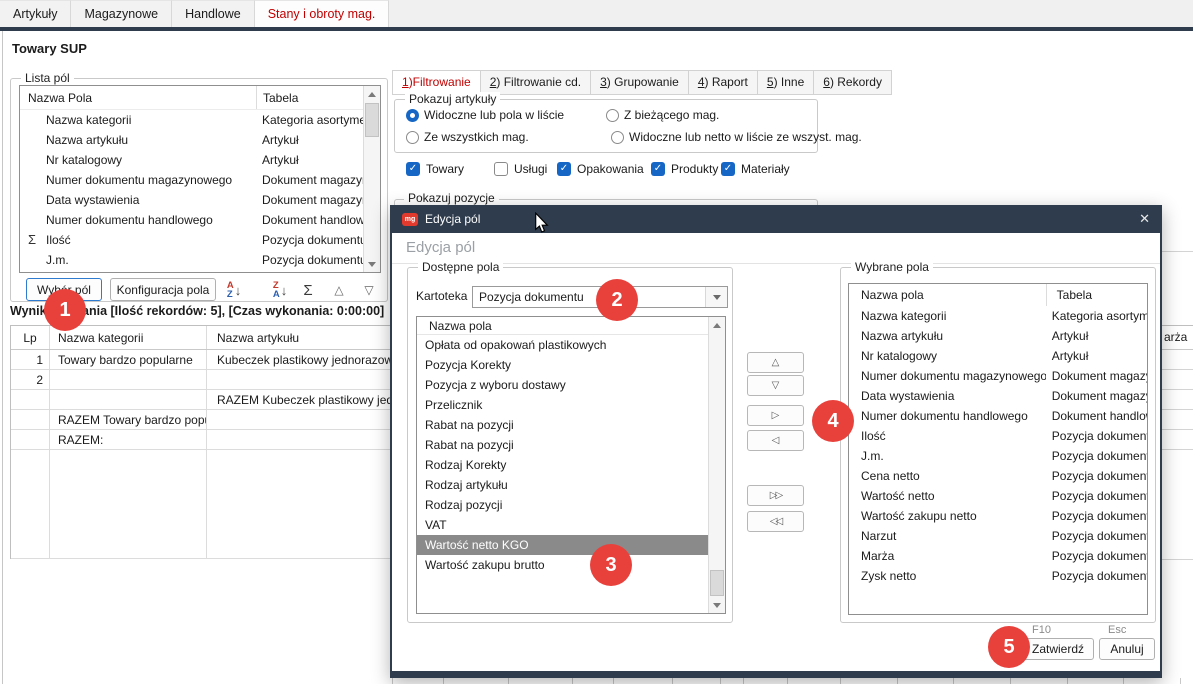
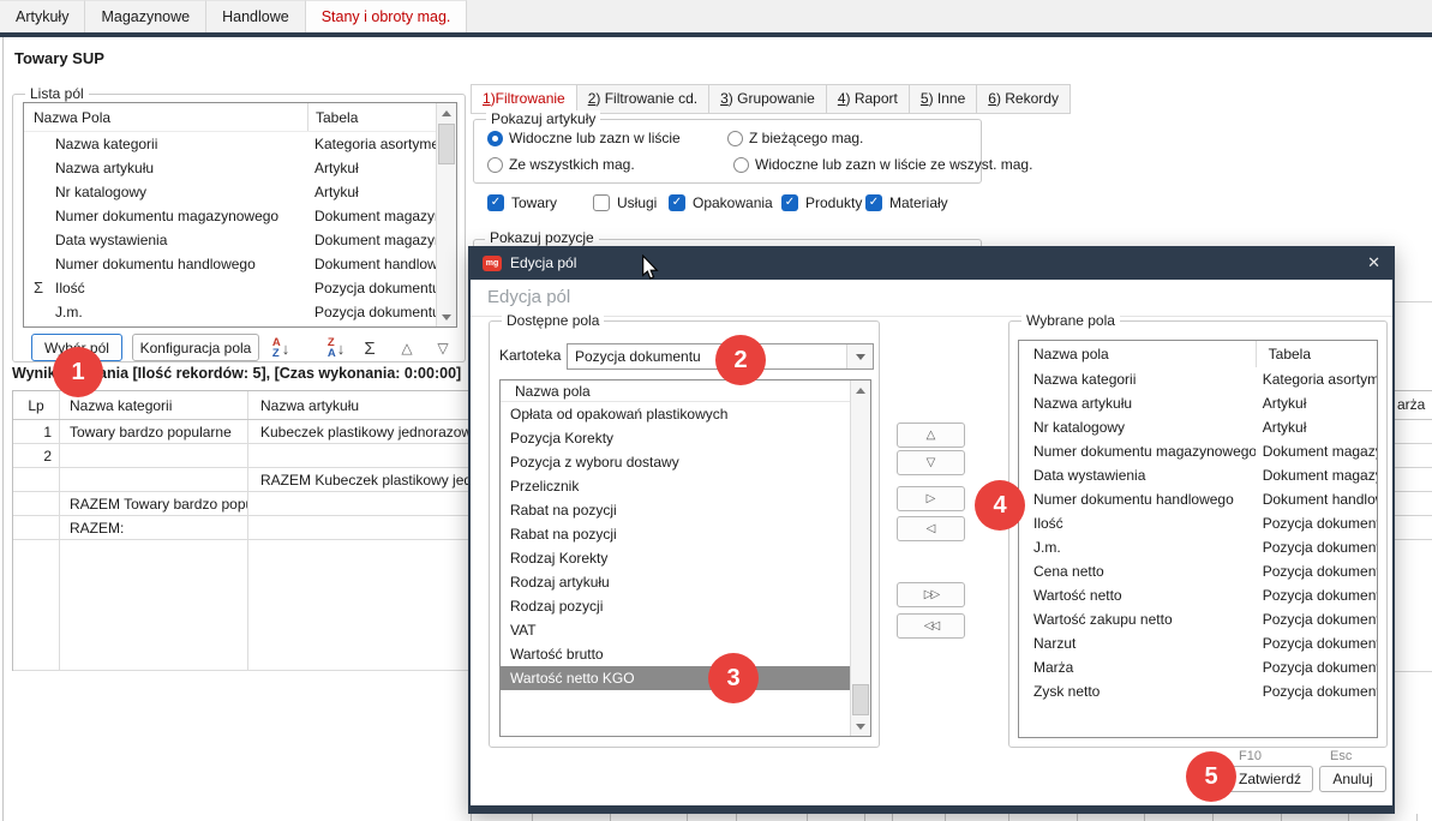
  Artykuły
  Magazynowe
  Handlowe
  Stany i obroty mag.
  Towary SUP
  Lista pól
  Nazwa Pola
  Tabela
  Nazwa kategorii
  Kategoria asortym
  Nazwa artykułu
  Artykuł
  Nr katalogowy
  Artykuł
  Numer dokumentu magazynowego
  Dokument magazy
  Data wystawienia
  Dokument magazy
  Numer dokumentu handlowego
  Dokument handlow
  Ilość
  Pozycja dokument
  J.m.
  Pozycja dokument
  Konfiguracja pola
  Wyninia [Ilość rekordów: 5], [Czas wykonania: 0:00:00]
  Lp
  Nazwa kategorii
  Nazwa artykułu
  1
  Towary bardzo popularne
  Kubeczek plastikowy jednorazow
  2
  RAZEM Kubeczek plastikowy je
  RAZEM Towary bardzo pop
  RAZEM:
  1)Filtrowanie
  2) Filtrowanie cd.
  3) Grupowanie
  4) Raport
  5) Inne
  6) Rekordy
  Pokazuj artykuły
- Widoczne lub pola w liście
+ Widoczne lub zazn w liście
  Z bieżącego mag.
  Ze wszystkich mag.
- Widoczne lub netto w liście ze wszyst. mag.
+ Widoczne lub zazn w liście ze wszyst. mag.
  Towary
  Usługi
  Opakowania
  Produkty
  Materiały
  Pokazuj pozycje
  arża
  Edycja pól
  ✕
  Edycja pól
  Dostępne pola
  Kartoteka
  Pozycja dokumentu
  Nazwa pola
  Opłata od opakowań plastikowych
  Pozycja Korekty
  Pozycja z wyboru dostawy
  Przelicznik
  Rabat na pozycji
  Rabat na pozycji
  Rodzaj Korekty
  Rodzaj artykułu
  Rodzaj pozycji
  VAT
+ Wartość brutto
  Wartość netto KGO
- Wartość zakupu brutto
  Wybrane pola
  Nazwa pola
  Tabela
  Nazwa kategorii
  Kategoria asortym
  Nazwa artykułu
  Artykuł
  Nr katalogowy
  Artykuł
  Numer dokumentu magazynowego
  Dokument magaz
  Data wystawienia
  Dokument magaz
  Numer dokumentu handlowego
  Dokument handlo
  Ilość
  Pozycja dokumen
  J.m.
  Pozycja dokumen
  Cena netto
  Pozycja dokumen
  Wartość netto
  Pozycja dokumen
  Wartość zakupu netto
  Pozycja dokumen
  Narzut
  Pozycja dokumen
  Marża
  Pozycja dokumen
  Zysk netto
  Pozycja dokumen
  F10
  Esc
  Zatwierdź
  Anuluj
  1
  2
  3
  4
  5
